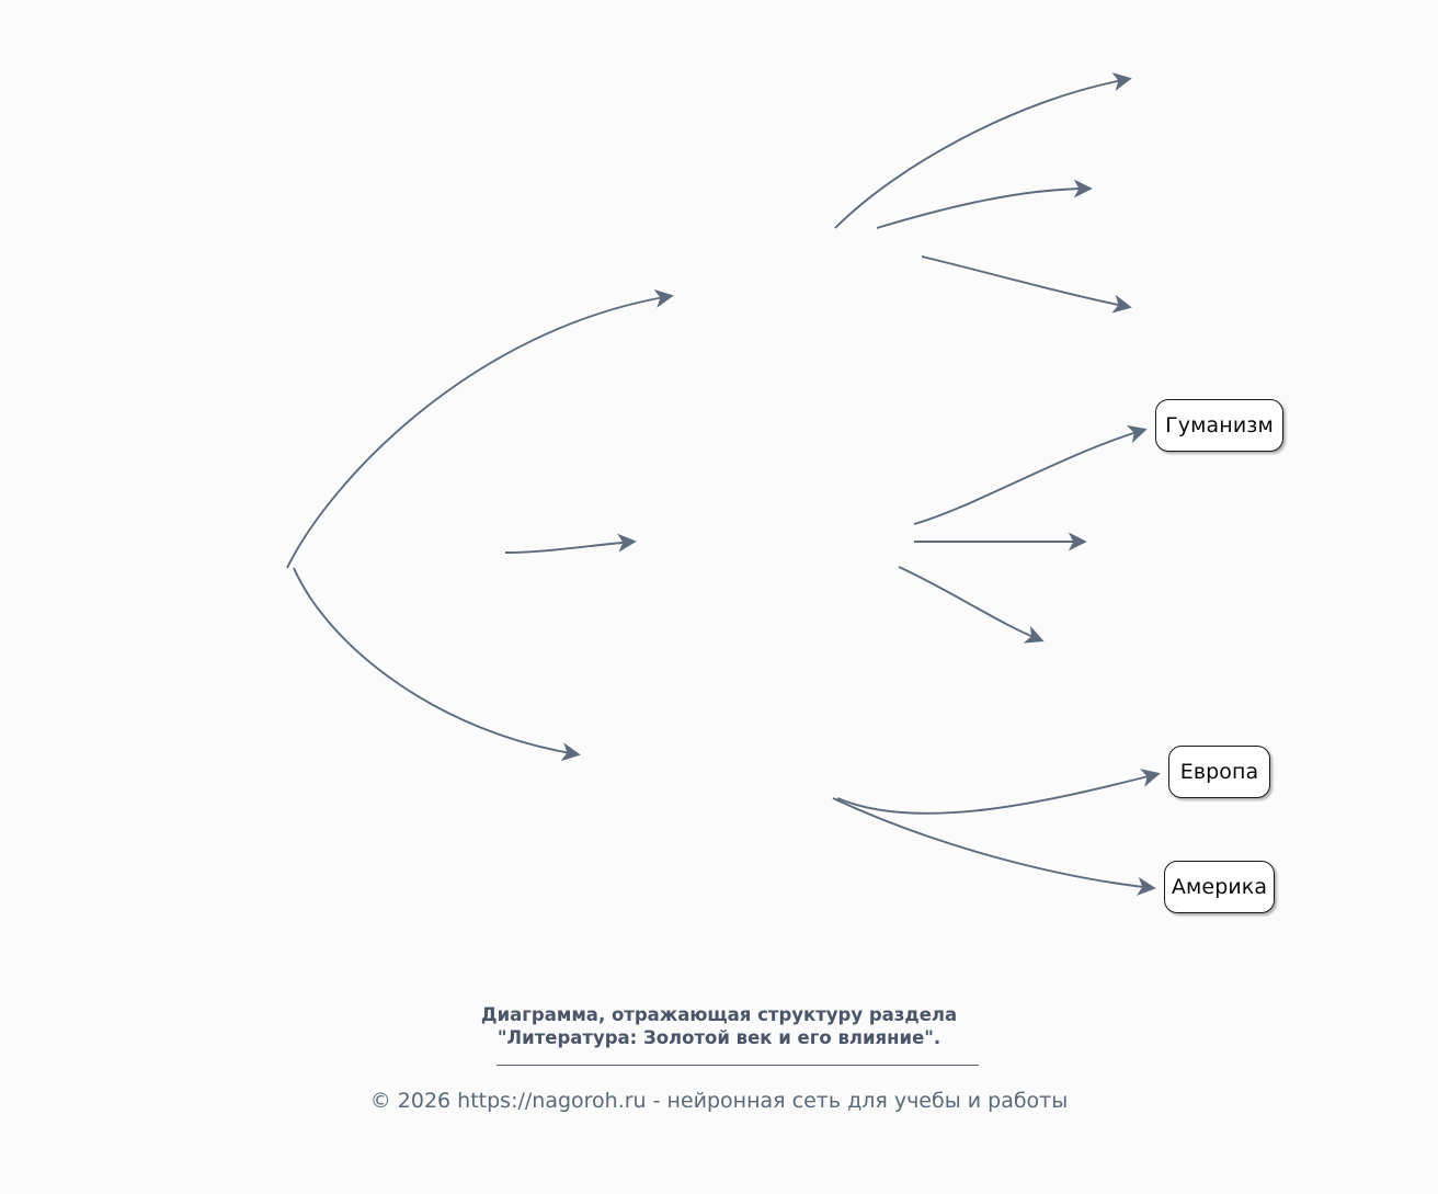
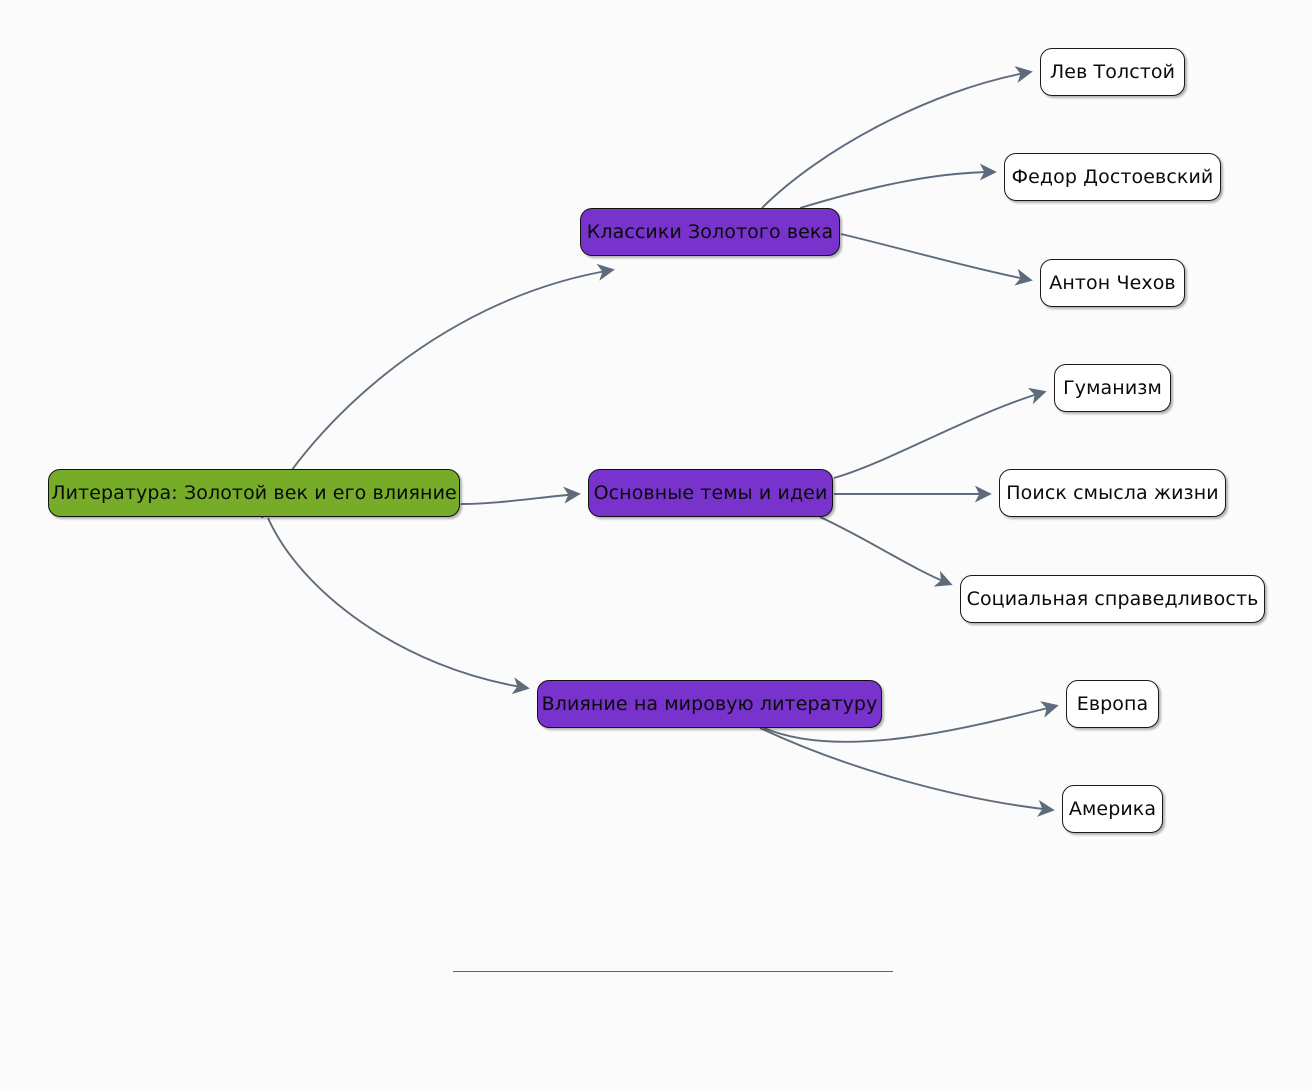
+ Литература: Золотой век и его влияние
+ Классики Золотого века
+ Лев Толстой
+ Федор Достоевский
+ Антон Чехов
+ Основные темы и идеи
  Гуманизм
+ Поиск смысла жизни
+ Социальная справедливость
+ Влияние на мировую литературу
  Европа
  Америка
- Диаграмма, отражающая структуру раздела
- "Литература: Золотой век и его влияние".
- © 2026 https://nagoroh.ru - нейронная сеть для учебы и работы
